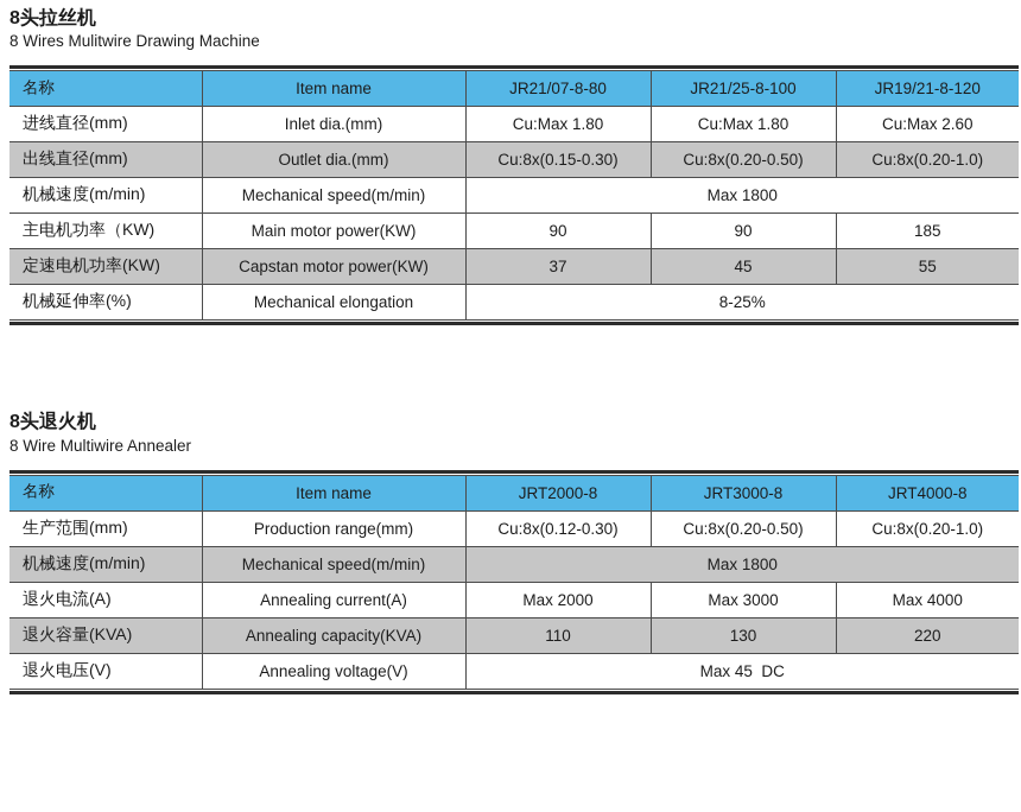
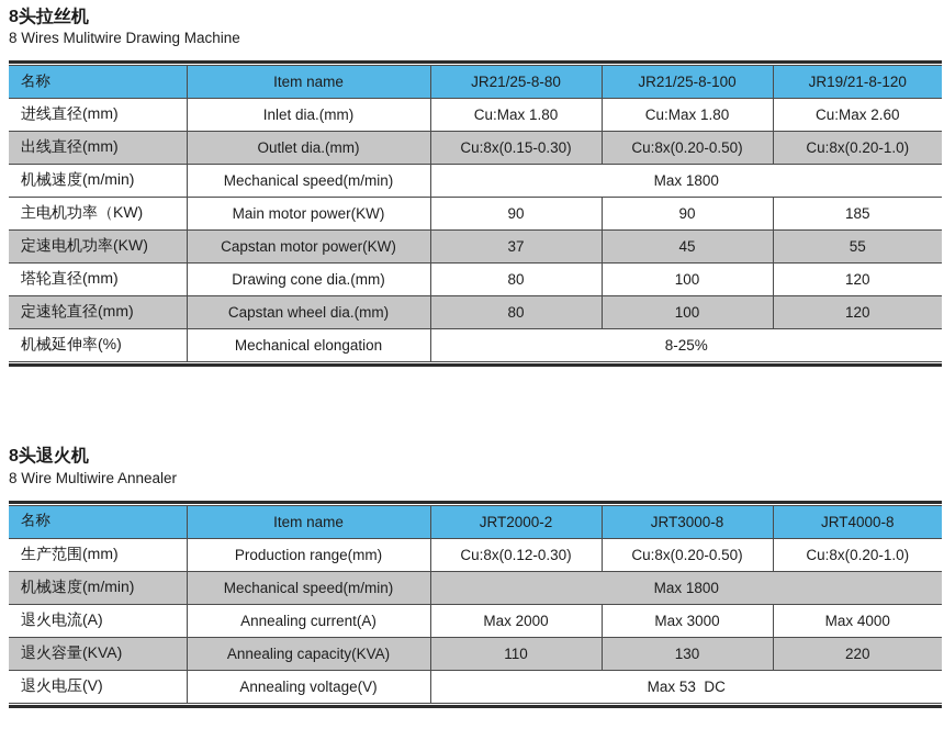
  8头拉丝机
  8 Wires Mulitwire Drawing Machine
- 名称	Item name	JR21/07-8-80	JR21/25-8-100	JR19/21-8-120
+ 名称	Item name	JR21/25-8-80	JR21/25-8-100	JR19/21-8-120
  进线直径(mm)	Inlet dia.(mm)	Cu:Max 1.80	Cu:Max 1.80	Cu:Max 2.60
  出线直径(mm)	Outlet dia.(mm)	Cu:8x(0.15-0.30)	Cu:8x(0.20-0.50)	Cu:8x(0.20-1.0)
  机械速度(m/min)	Mechanical speed(m/min)	Max 1800
  主电机功率（KW)	Main motor power(KW)	90	90	185
  定速电机功率(KW)	Capstan motor power(KW)	37	45	55
+ 塔轮直径(mm)	Drawing cone dia.(mm)	80	100	120
+ 定速轮直径(mm)	Capstan wheel dia.(mm)	80	100	120
  机械延伸率(%)	Mechanical elongation	8-25%
  8头退火机
  8 Wire Multiwire Annealer
- 名称	Item name	JRT2000-8	JRT3000-8	JRT4000-8
+ 名称	Item name	JRT2000-2	JRT3000-8	JRT4000-8
  生产范围(mm)	Production range(mm)	Cu:8x(0.12-0.30)	Cu:8x(0.20-0.50)	Cu:8x(0.20-1.0)
  机械速度(m/min)	Mechanical speed(m/min)	Max 1800
  退火电流(A)	Annealing current(A)	Max 2000	Max 3000	Max 4000
  退火容量(KVA)	Annealing capacity(KVA)	110	130	220
- 退火电压(V)	Annealing voltage(V)	Max 45 DC
+ 退火电压(V)	Annealing voltage(V)	Max 53 DC
